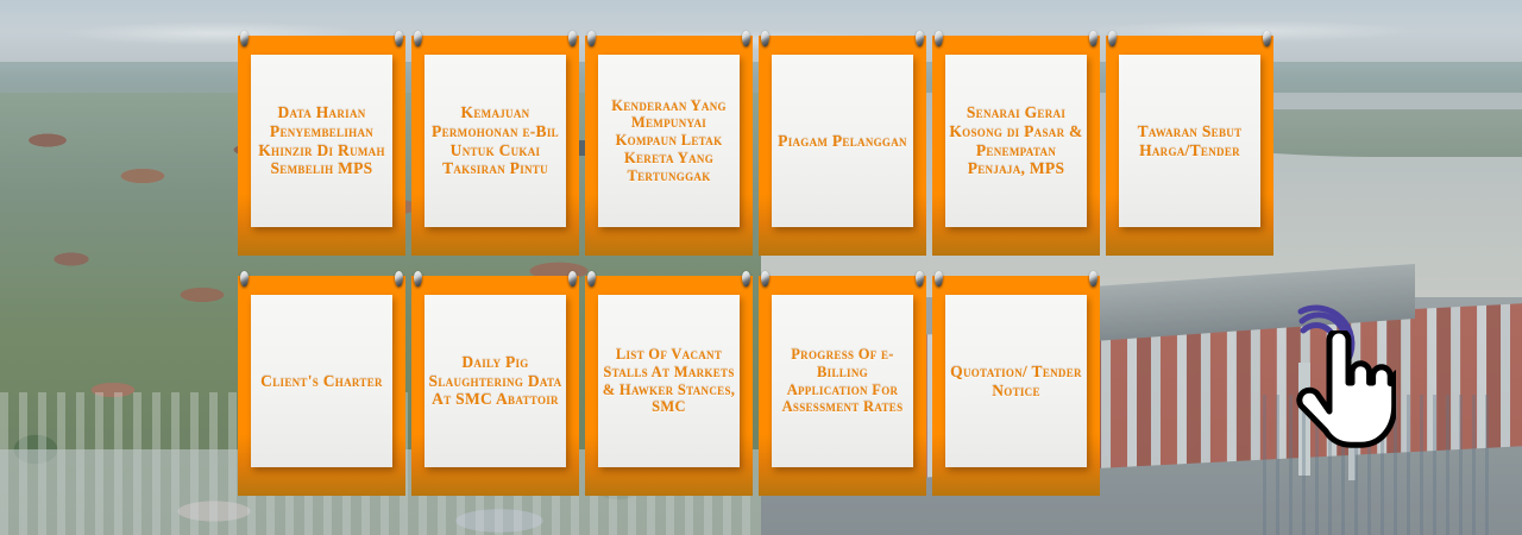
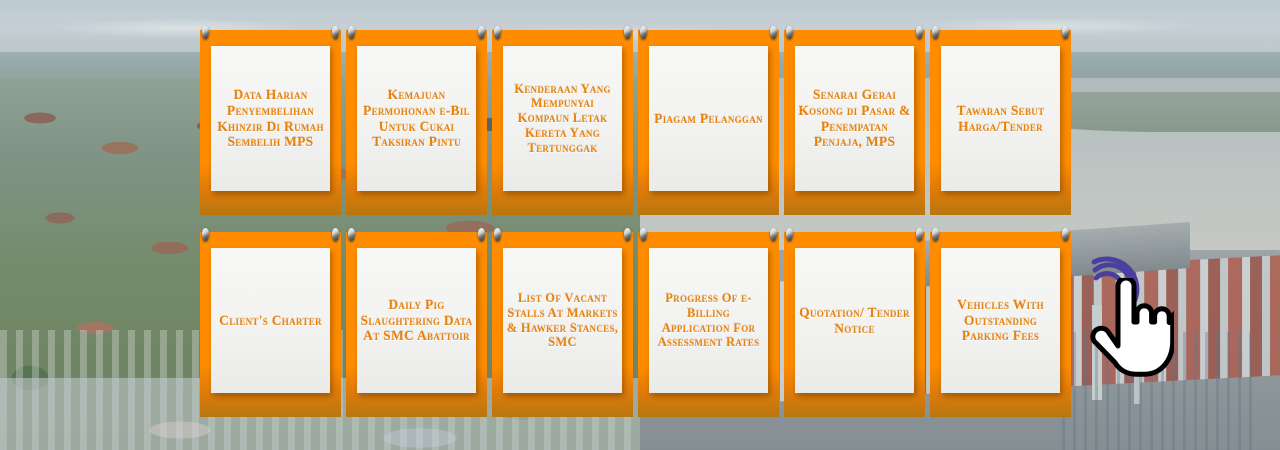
  Data Harian Penyembelihan Khinzir Di Rumah Sembelih MPS
  Kemajuan Permohonan e-Bil Untuk Cukai Taksiran Pintu
  Kenderaan Yang Mempunyai Kompaun Letak Kereta Yang Tertunggak
  Piagam Pelanggan
  Senarai Gerai Kosong di Pasar & Penempatan Penjaja, MPS
  Tawaran Sebut Harga/Tender
  Client's Charter
  Daily Pig Slaughtering Data At SMC Abattoir
  List Of Vacant Stalls At Markets & Hawker Stances, SMC
  Progress Of e-Billing Application For Assessment Rates
  Quotation/ Tender Notice
+ Vehicles With Outstanding Parking Fees
